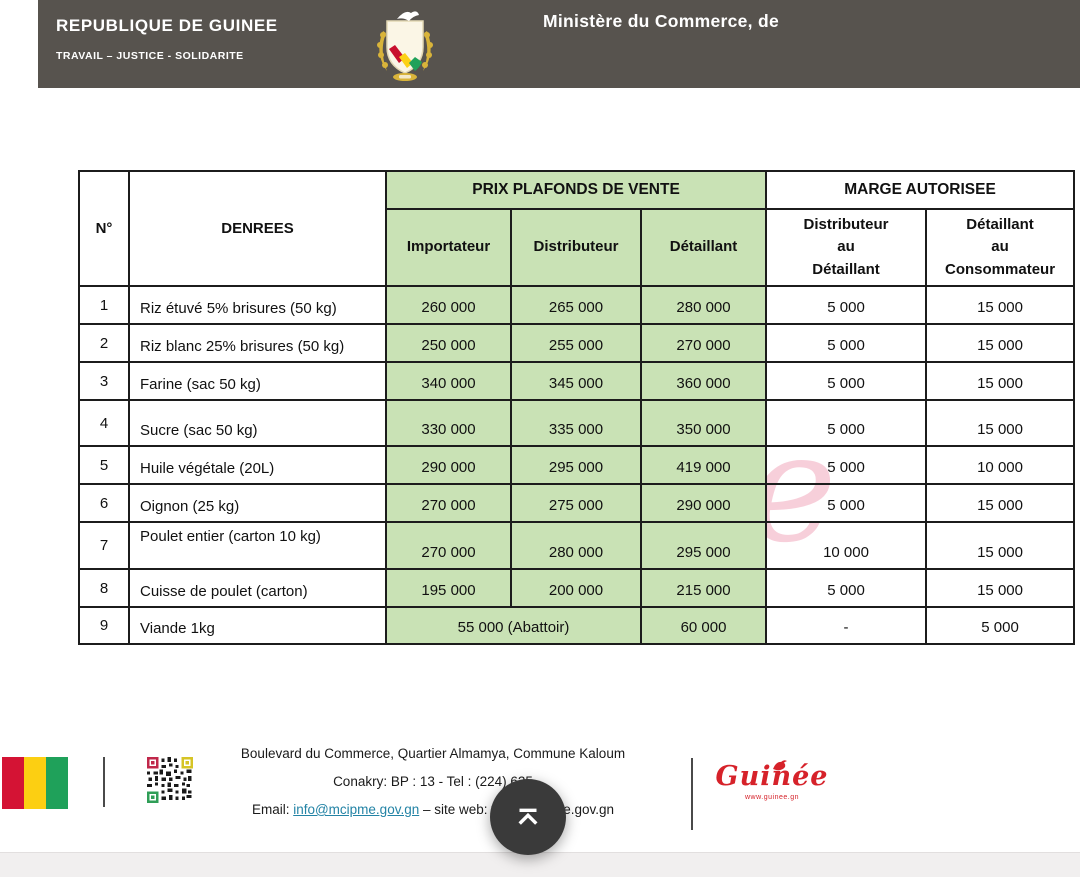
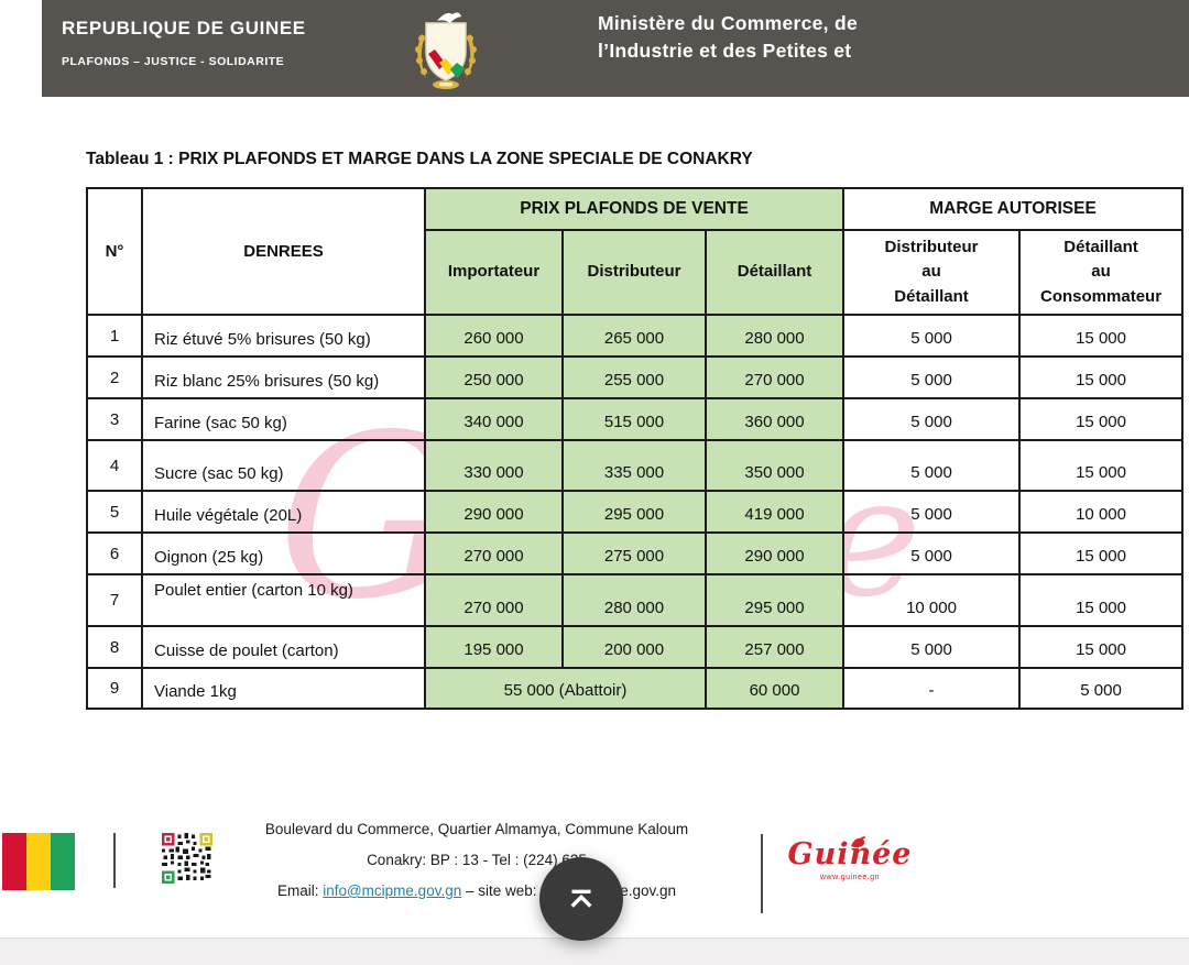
  REPUBLIQUE DE GUINEE
- TRAVAIL – JUSTICE - SOLIDARITE
+ PLAFONDS – JUSTICE - SOLIDARITE
  Ministère du Commerce, de
+ l’Industrie et des Petites et
+ Tableau 1 : PRIX PLAFONDS ET MARGE DANS LA ZONE SPECIALE DE CONAKRY
+ G
  e
  N°	DENREES	PRIX PLAFONDS DE VENTE	MARGE AUTORISEE
  Importateur	Distributeur	Détaillant	Distributeur au Détaillant	Détaillant au Consommateur
  1	Riz étuvé 5% brisures (50 kg)	260 000	265 000	280 000	5 000	15 000
  2	Riz blanc 25% brisures (50 kg)	250 000	255 000	270 000	5 000	15 000
- 3	Farine (sac 50 kg)	340 000	345 000	360 000	5 000	15 000
+ 3	Farine (sac 50 kg)	340 000	515 000	360 000	5 000	15 000
  4	Sucre (sac 50 kg)	330 000	335 000	350 000	5 000	15 000
  5	Huile végétale (20L)	290 000	295 000	419 000	5 000	10 000
  6	Oignon (25 kg)	270 000	275 000	290 000	5 000	15 000
  7	Poulet entier (carton 10 kg)	270 000	280 000	295 000	10 000	15 000
- 8	Cuisse de poulet (carton)	195 000	200 000	215 000	5 000	15 000
+ 8	Cuisse de poulet (carton)	195 000	200 000	257 000	5 000	15 000
  9	Viande 1kg	55 000 (Abattoir)	60 000	-	5 000
  Boulevard du Commerce, Quartier Almamya, Commune Kaloum
  Conakry: BP : 13 - Tel : (224)
  Email: info@mcipme.gov.gn – site web: e.gov.gn
  Guinée
